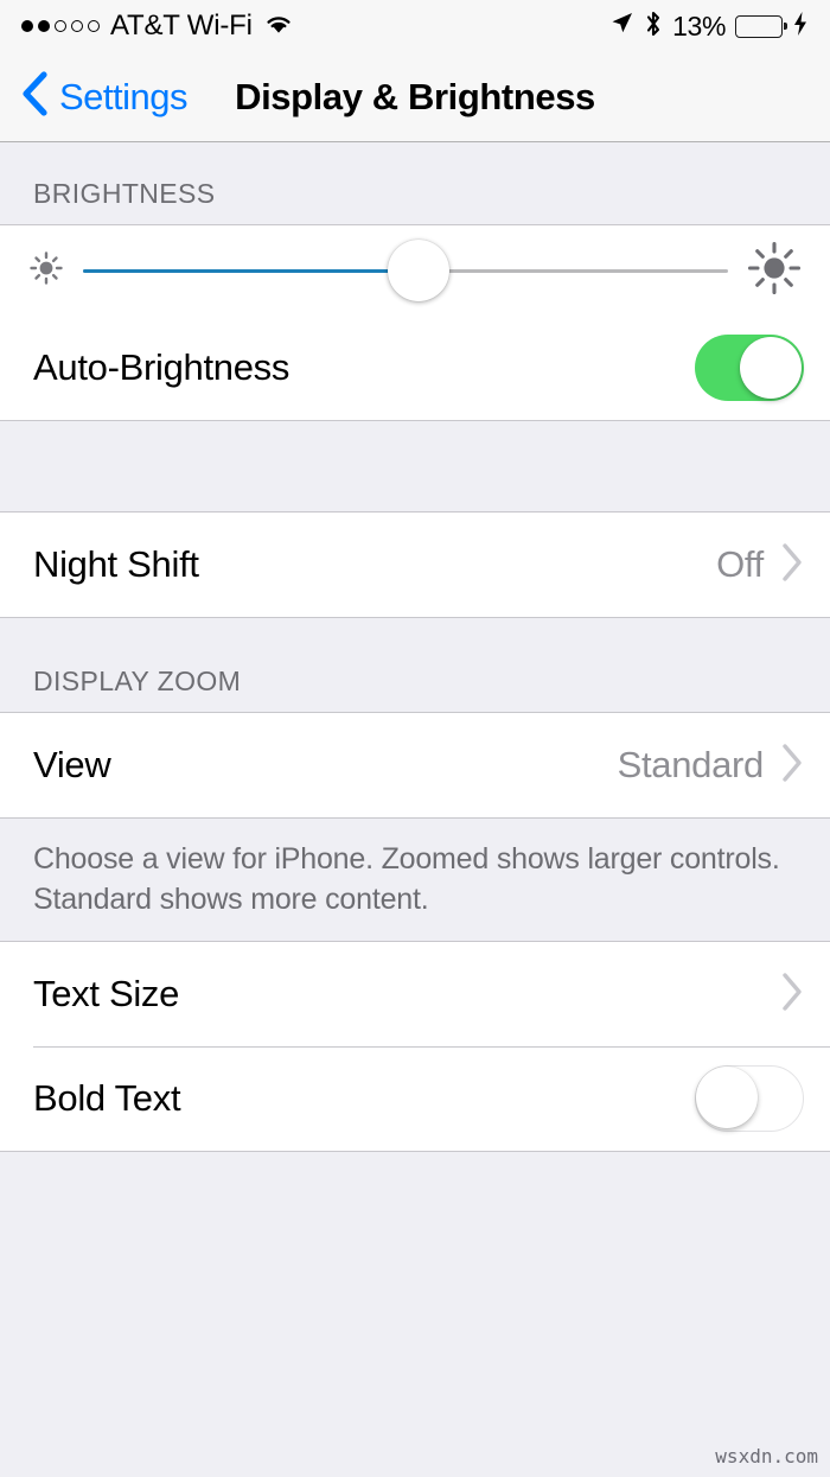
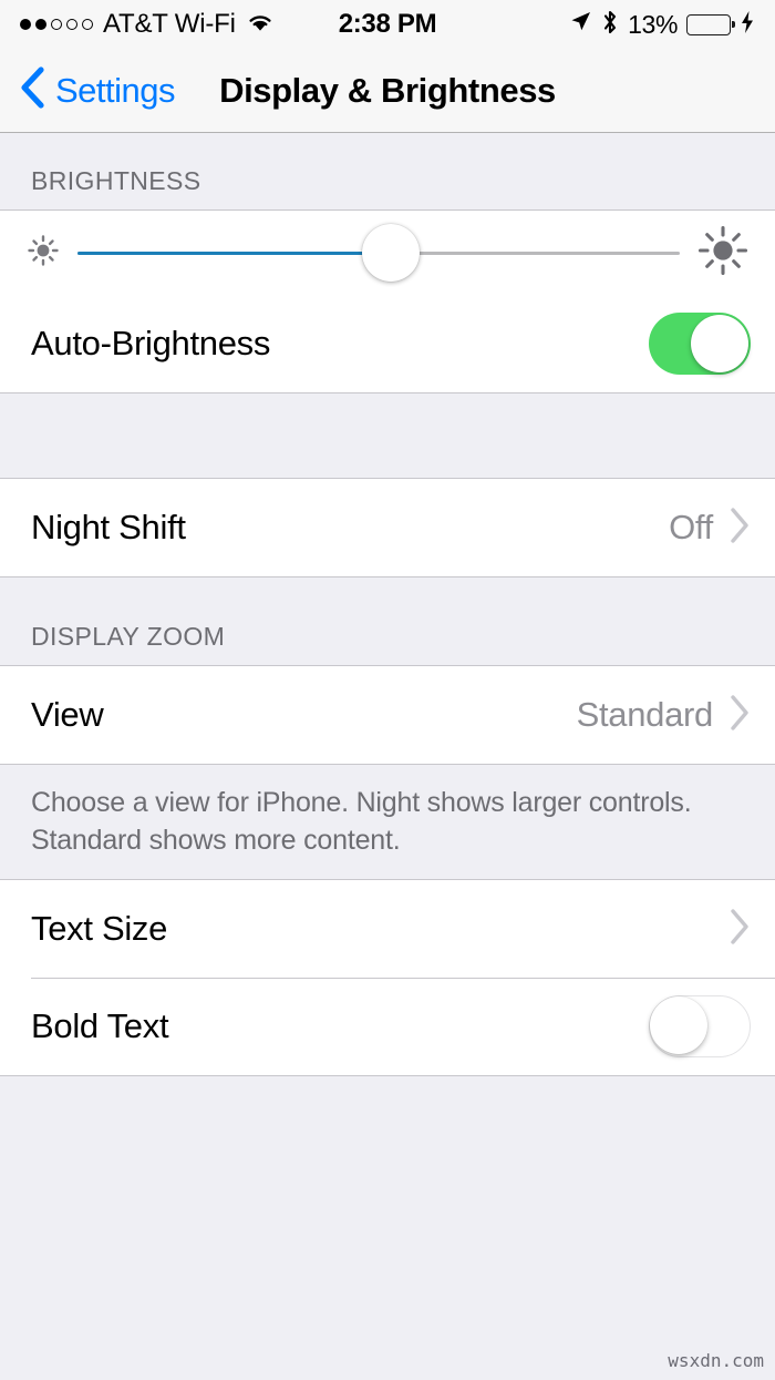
  AT&T Wi-Fi
+ 2:38 PM
  13%
  Settings
  Display & Brightness
  BRIGHTNESS
  Auto-Brightness
  Night Shift
  Off
  DISPLAY ZOOM
  View
  Standard
- Choose a view for iPhone. Zoomed shows larger controls. Standard shows more content.
+ Choose a view for iPhone. Night shows larger controls. Standard shows more content.
  Text Size
  Bold Text
  wsxdn.com
